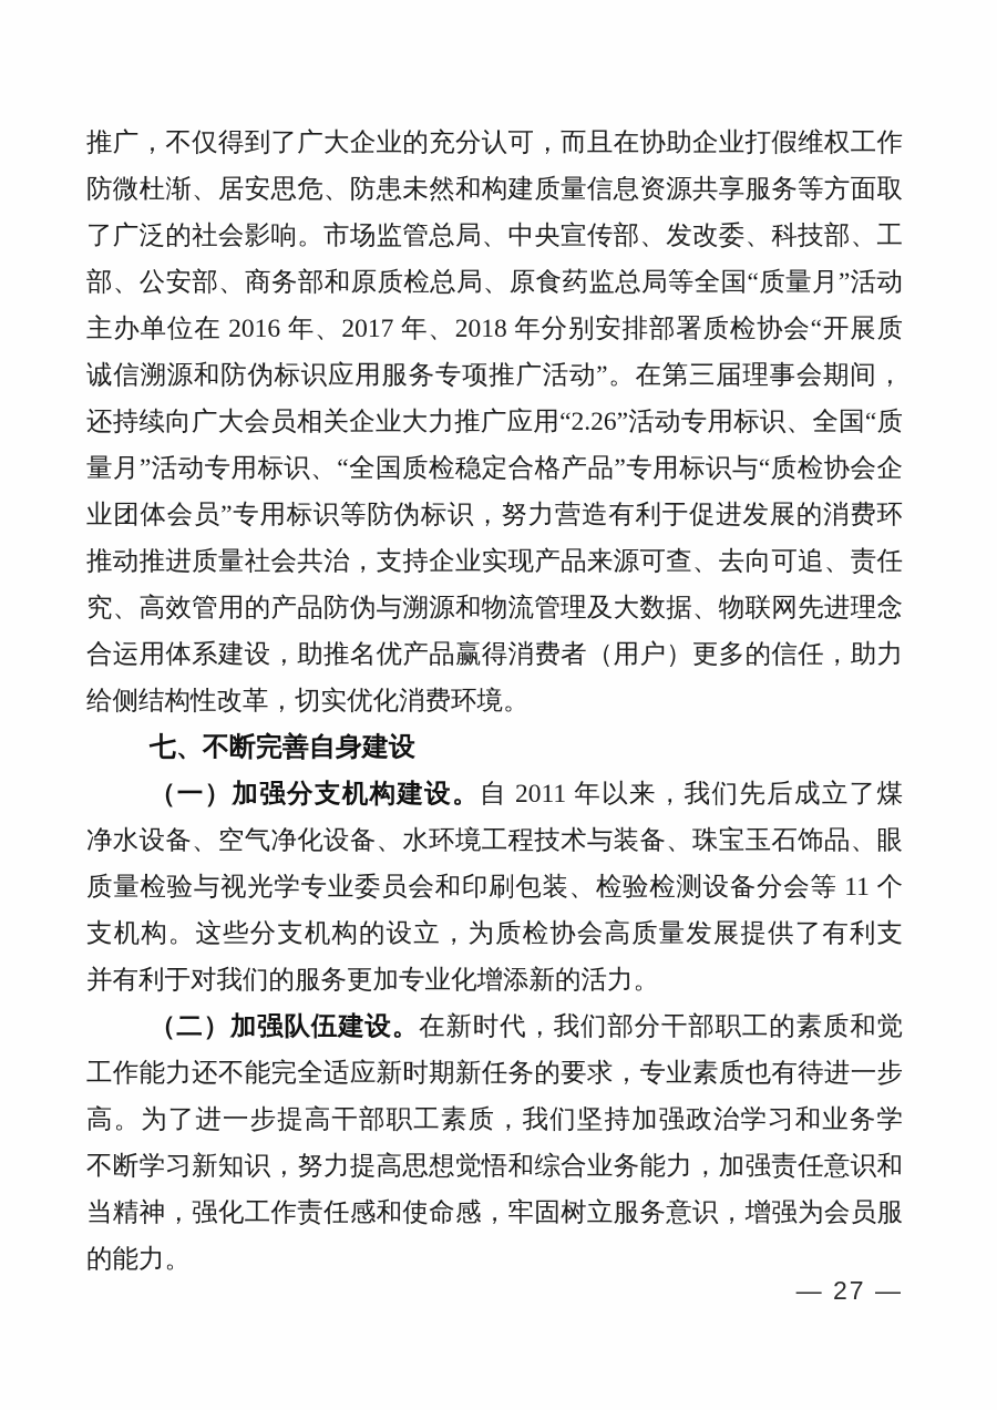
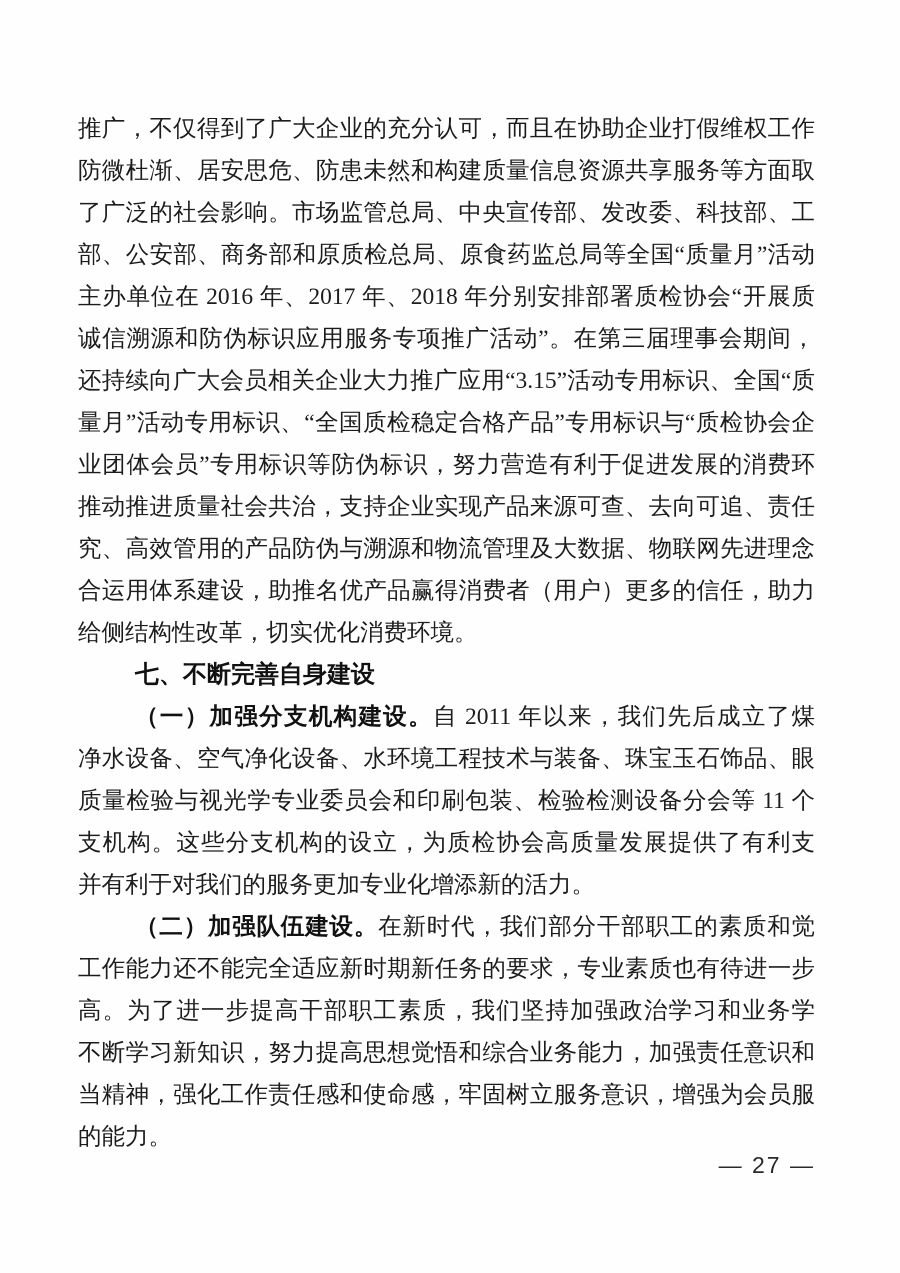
  推广，不仅得到了广大企业的充分认可，而且在协助企业打假维权工作
  防微杜渐、居安思危、防患未然和构建质量信息资源共享服务等方面取
  了广泛的社会影响。市场监管总局、中央宣传部、发改委、科技部、工
  部、公安部、商务部和原质检总局、原食药监总局等全国“质量月”活动
  主办单位在 2016 年、2017 年、2018 年分别安排部署质检协会“开展质
  诚信溯源和防伪标识应用服务专项推广活动”。在第三届理事会期间，
- 还持续向广大会员相关企业大力推广应用“2.26”活动专用标识、全国“质
+ 还持续向广大会员相关企业大力推广应用“3.15”活动专用标识、全国“质
  量月”活动专用标识、“全国质检稳定合格产品”专用标识与“质检协会企
  业团体会员”专用标识等防伪标识，努力营造有利于促进发展的消费环
  推动推进质量社会共治，支持企业实现产品来源可查、去向可追、责任
  究、高效管用的产品防伪与溯源和物流管理及大数据、物联网先进理念
  合运用体系建设，助推名优产品赢得消费者（用户）更多的信任，助力
  给侧结构性改革，切实优化消费环境。
  七、不断完善自身建设
  （一）加强分支机构建设。自 2011 年以来，我们先后成立了煤
  净水设备、空气净化设备、水环境工程技术与装备、珠宝玉石饰品、眼
  质量检验与视光学专业委员会和印刷包装、检验检测设备分会等 11 个
  支机构。这些分支机构的设立，为质检协会高质量发展提供了有利支
  并有利于对我们的服务更加专业化增添新的活力。
  （二）加强队伍建设。在新时代，我们部分干部职工的素质和觉
  工作能力还不能完全适应新时期新任务的要求，专业素质也有待进一步
  高。为了进一步提高干部职工素质，我们坚持加强政治学习和业务学
  不断学习新知识，努力提高思想觉悟和综合业务能力，加强责任意识和
  当精神，强化工作责任感和使命感，牢固树立服务意识，增强为会员服
  的能力。
  — 27 —
